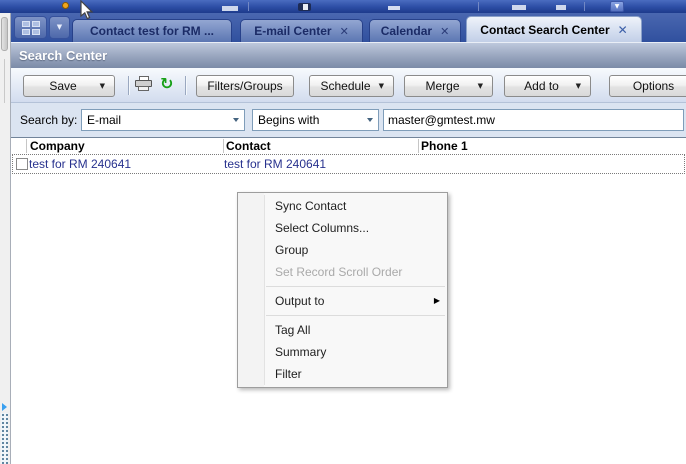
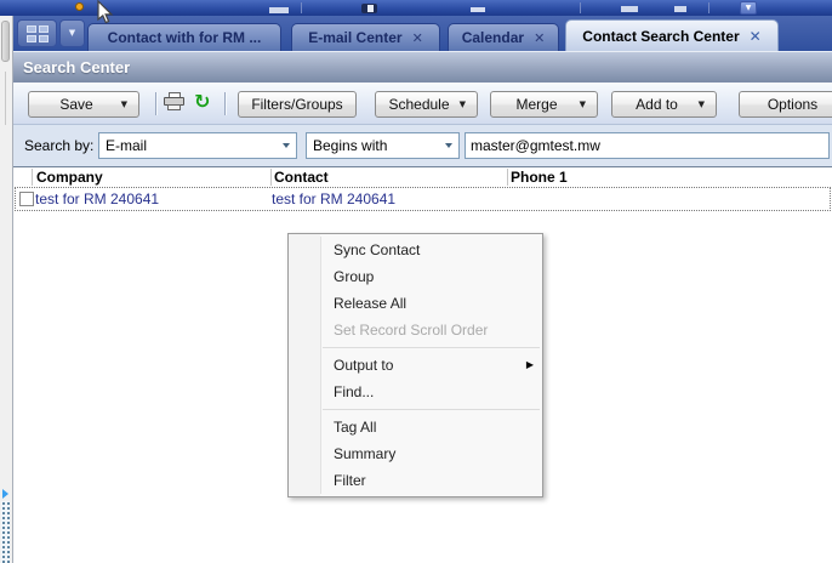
  ▼
- Contact test for RM ...
+ Contact with for RM ...
  E-mail Center
  ✕
  Calendar
  ✕
  Contact Search Center
  ✕
  Search Center
  Save
  ▼
  ↻
  Filters/Groups
  Schedule
  ▼
  Merge
  ▼
  Add to
  ▼
  Options
  Search by:
  E-mail
  Begins with
  master@gmtest.mw
  Company
  Contact
  Phone 1
  test for RM 240641
  test for RM 240641
  Sync Contact
- Select Columns...
  Group
+ Release All
  Set Record Scroll Order
  Output to
  ▶
+ Find...
  Tag All
  Summary
  Filter
